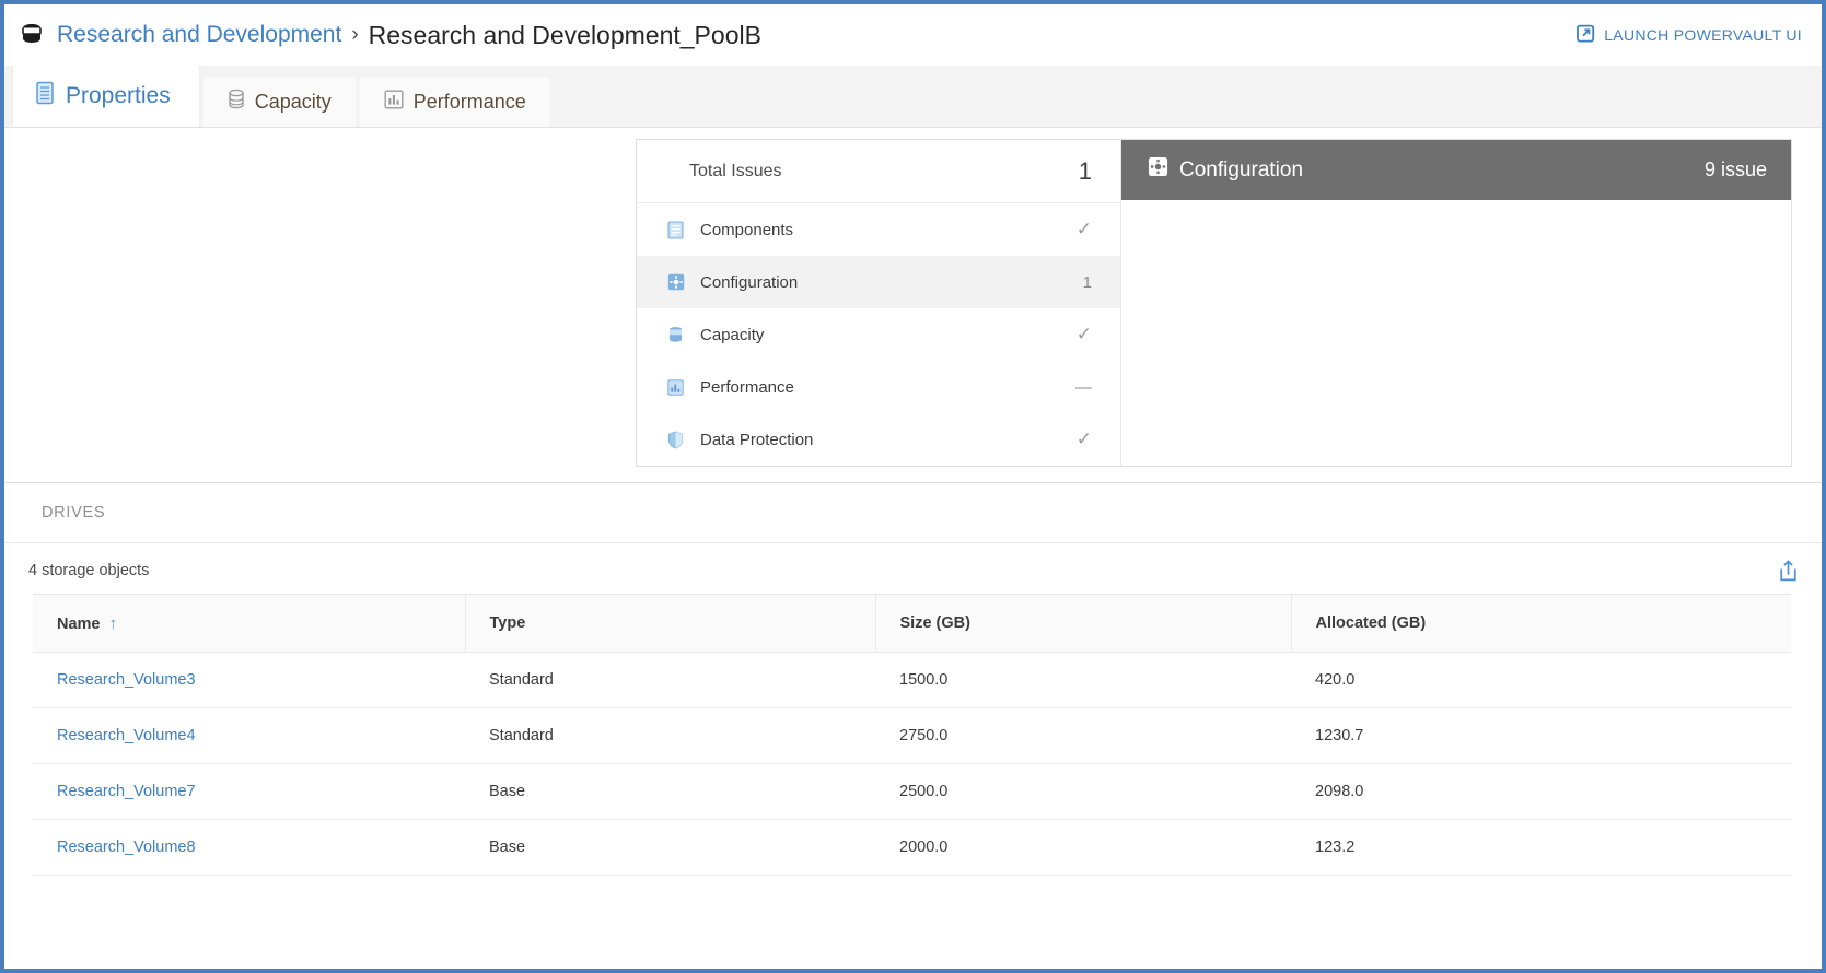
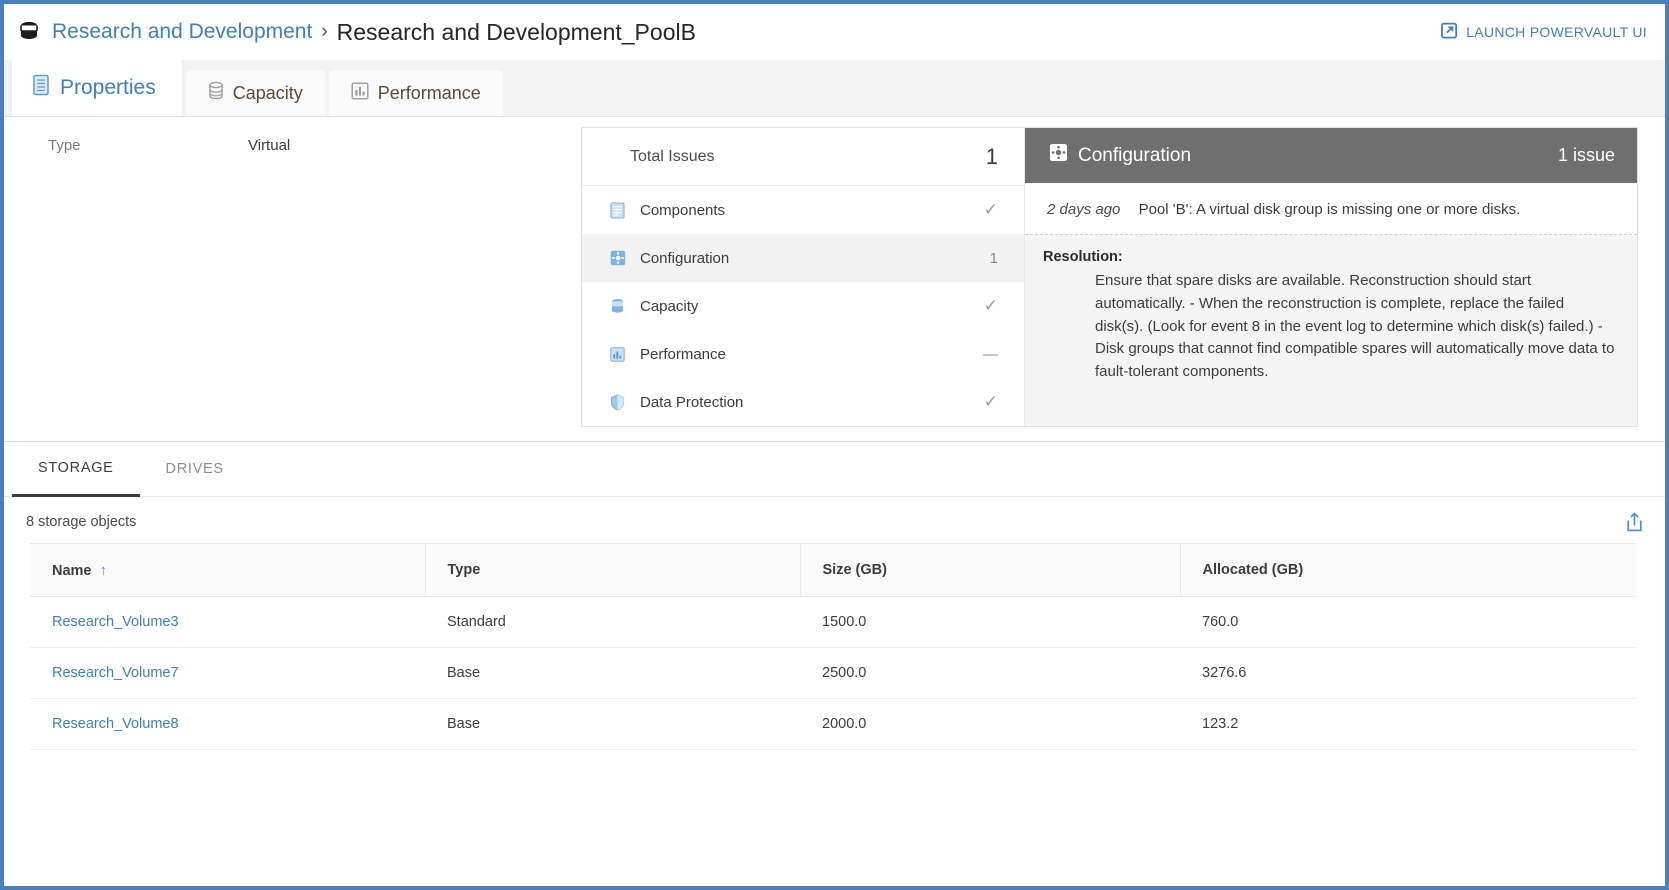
  Research and Development
  ›
  Research and Development_PoolB
  LAUNCH POWERVAULT UI
  Properties
  Capacity
  Performance
+ Type
+ Virtual
  Total Issues
  1
  Components
  ✓
  Configuration
  1
  Capacity
  ✓
  Performance
  —
  Data Protection
  ✓
  Configuration
- 9 issue
+ 1 issue
+ 2 days ago Pool 'B': A virtual disk group is missing one or more disks.
+ Resolution:
+ Ensure that spare disks are available. Reconstruction should start automatically. - When the reconstruction is complete, replace the failed disk(s). (Look for event 8 in the event log to determine which disk(s) failed.) - Disk groups that cannot find compatible spares will automatically move data to fault-tolerant components.
+ STORAGE
  DRIVES
- 4 storage objects
+ 8 storage objects
  Name ↑	Type	Size (GB)	Allocated (GB)
- Research_Volume3	Standard	1500.0	420.0
+ Research_Volume3	Standard	1500.0	760.0
- Research_Volume4	Standard	2750.0	1230.7
- Research_Volume7	Base	2500.0	2098.0
+ Research_Volume7	Base	2500.0	3276.6
  Research_Volume8	Base	2000.0	123.2
